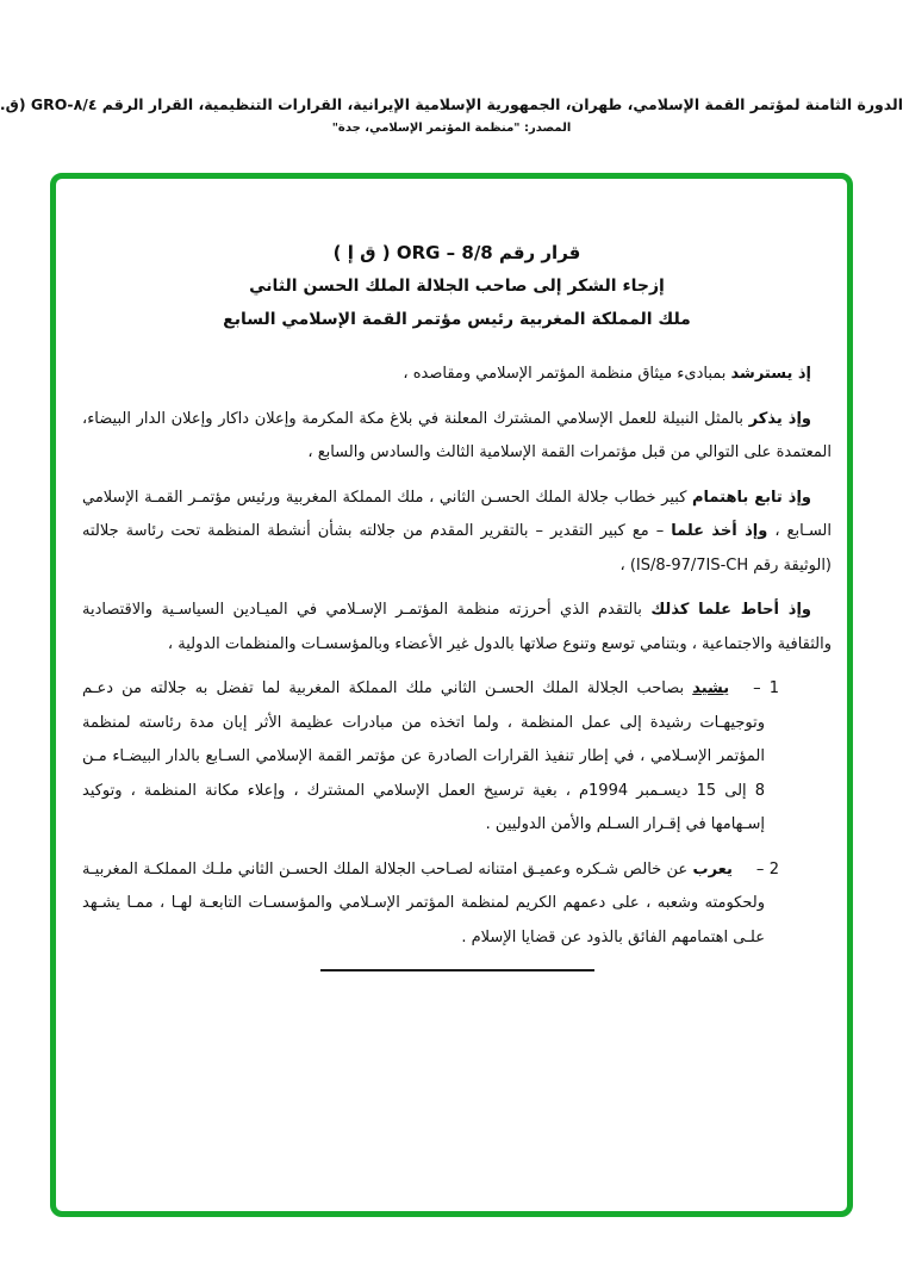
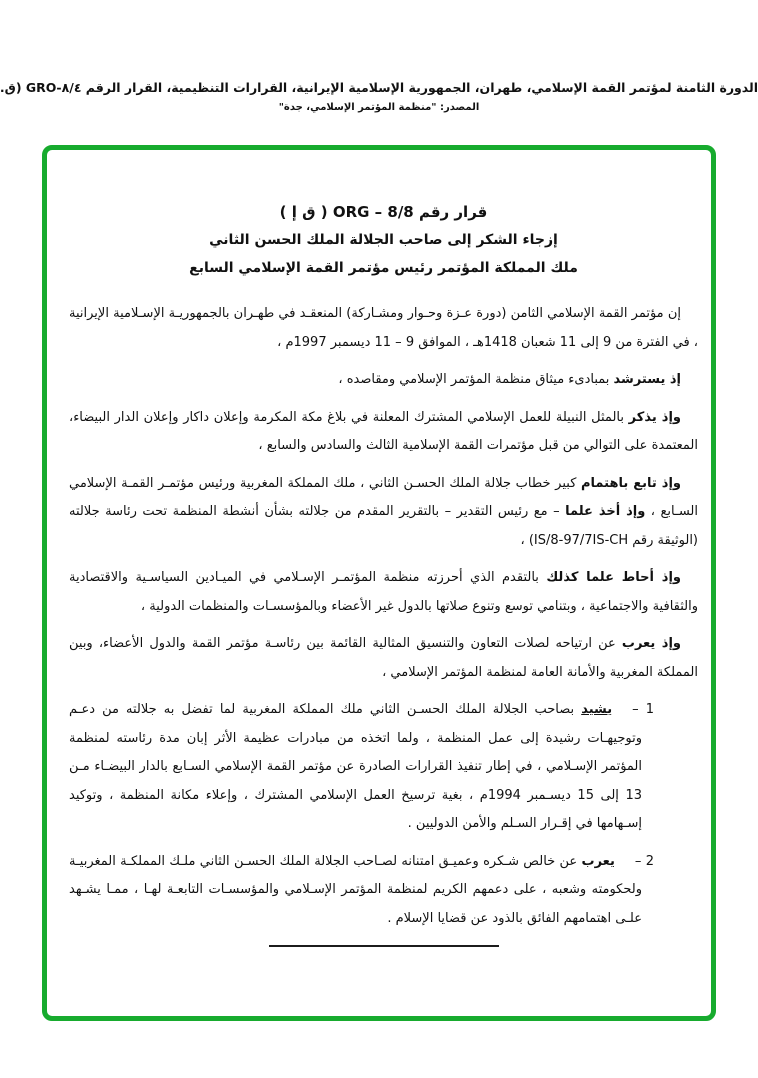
  الدورة الثامنة لمؤتمر القمة الإسلامي، طهران، الجمهورية الإسلامية الإيرانية، القرارات التنظيمية، القرار الرقم ٨/٤-GRO (ق.
  المصدر: "منظمة المؤتمر الإسلامي، جدة"
  قرار رقم 8/8 – ORG ( ق إ )
  إزجاء الشكر إلى صاحب الجلالة الملك الحسن الثاني
- ملك المملكة المغربية رئيس مؤتمر القمة الإسلامي السابع
+ ملك المملكة المؤتمر رئيس مؤتمر القمة الإسلامي السابع
+ إن مؤتمر القمة الإسلامي الثامن (دورة عـزة وحـوار ومشـاركة) المنعقـد في طهـران بالجمهوريـة الإسـلامية الإيرانية ، في الفترة من 9 إلى 11 شعبان 1418هـ ، الموافق 9 – 11 ديسمبر 1997م ،
  إذ يسترشد بمبادىء ميثاق منظمة المؤتمر الإسلامي ومقاصده ،
  وإذ يذكر بالمثل النبيلة للعمل الإسلامي المشترك المعلنة في بلاغ مكة المكرمة وإعلان داكار وإعلان الدار البيضاء، المعتمدة على التوالي من قبل مؤتمرات القمة الإسلامية الثالث والسادس والسابع ،
- وإذ تابع باهتمام كبير خطاب جلالة الملك الحسـن الثاني ، ملك المملكة المغربية ورئيس مؤتمـر القمـة الإسلامي السـابع ، وإذ أخذ علما – مع كبير التقدير – بالتقرير المقدم من جلالته بشأن أنشطة المنظمة تحت رئاسة جلالته (الوثيقة رقم IS/8-97/7IS-CH) ،
+ وإذ تابع باهتمام كبير خطاب جلالة الملك الحسـن الثاني ، ملك المملكة المغربية ورئيس مؤتمـر القمـة الإسلامي السـابع ، وإذ أخذ علما – مع رئيس التقدير – بالتقرير المقدم من جلالته بشأن أنشطة المنظمة تحت رئاسة جلالته (الوثيقة رقم IS/8-97/7IS-CH) ،
  وإذ أحاط علما كذلك بالتقدم الذي أحرزته منظمة المؤتمـر الإسـلامي في الميـادين السياسـية والاقتصادية والثقافية والاجتماعية ، وبتنامي توسع وتنوع صلاتها بالدول غير الأعضاء وبالمؤسسـات والمنظمات الدولية ،
+ وإذ يعرب عن ارتياحه لصلات التعاون والتنسيق المثالية القائمة بين رئاسـة مؤتمر القمة والدول الأعضاء، وبين المملكة المغربية والأمانة العامة لمنظمة المؤتمر الإسلامي ،
- 1 –يشيد بصاحب الجلالة الملك الحسـن الثاني ملك المملكة المغربية لما تفضل به جلالته من دعـم وتوجيهـات رشيدة إلى عمل المنظمة ، ولما اتخذه من مبادرات عظيمة الأثر إبان مدة رئاسته لمنظمة المؤتمر الإسـلامي ، في إطار تنفيذ القرارات الصادرة عن مؤتمر القمة الإسلامي السـابع بالدار البيضـاء مـن 8 إلى 15 ديسـمبر 1994م ، بغية ترسيخ العمل الإسلامي المشترك ، وإعلاء مكانة المنظمة ، وتوكيد إسـهامها في إقـرار السـلم والأمن الدوليين .
+ 1 –يشيد بصاحب الجلالة الملك الحسـن الثاني ملك المملكة المغربية لما تفضل به جلالته من دعـم وتوجيهـات رشيدة إلى عمل المنظمة ، ولما اتخذه من مبادرات عظيمة الأثر إبان مدة رئاسته لمنظمة المؤتمر الإسـلامي ، في إطار تنفيذ القرارات الصادرة عن مؤتمر القمة الإسلامي السـابع بالدار البيضـاء مـن 13 إلى 15 ديسـمبر 1994م ، بغية ترسيخ العمل الإسلامي المشترك ، وإعلاء مكانة المنظمة ، وتوكيد إسـهامها في إقـرار السـلم والأمن الدوليين .
  2 –يعرب عن خالص شـكره وعميـق امتنانه لصـاحب الجلالة الملك الحسـن الثاني ملـك المملكـة المغربيـة ولحكومته وشعبه ، على دعمهم الكريم لمنظمة المؤتمر الإسـلامي والمؤسسـات التابعـة لهـا ، ممـا يشـهد علـى اهتمامهم الفائق بالذود عن قضايا الإسلام .
